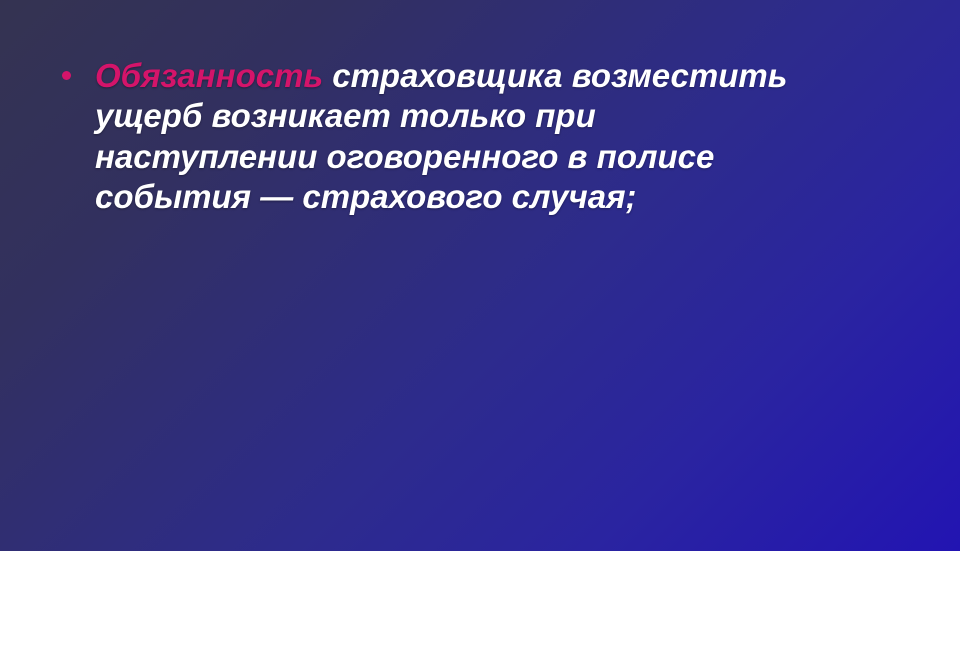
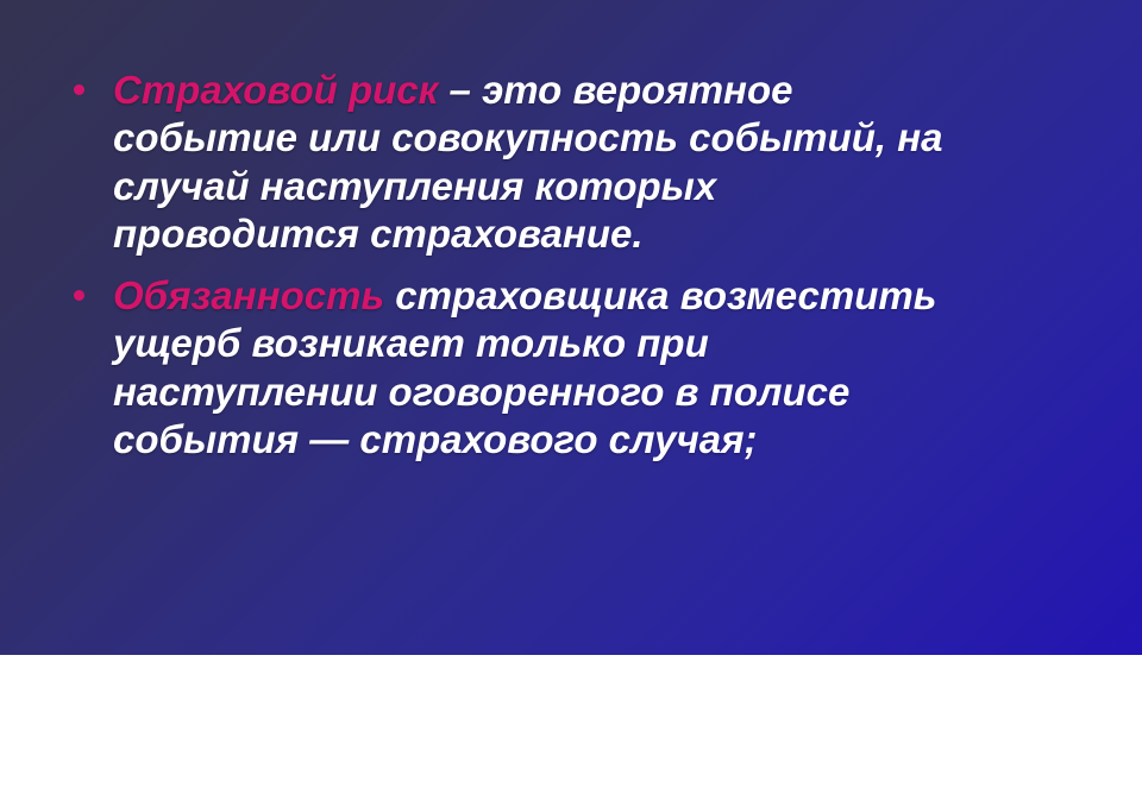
+ Страховой риск – это вероятное
+ событие или совокупность событий, на
+ случай наступления которых
+ проводится страхование.
  Обязанность страховщика возместить
  ущерб возникает только при
  наступлении оговоренного в полисе
  события — страхового случая;
